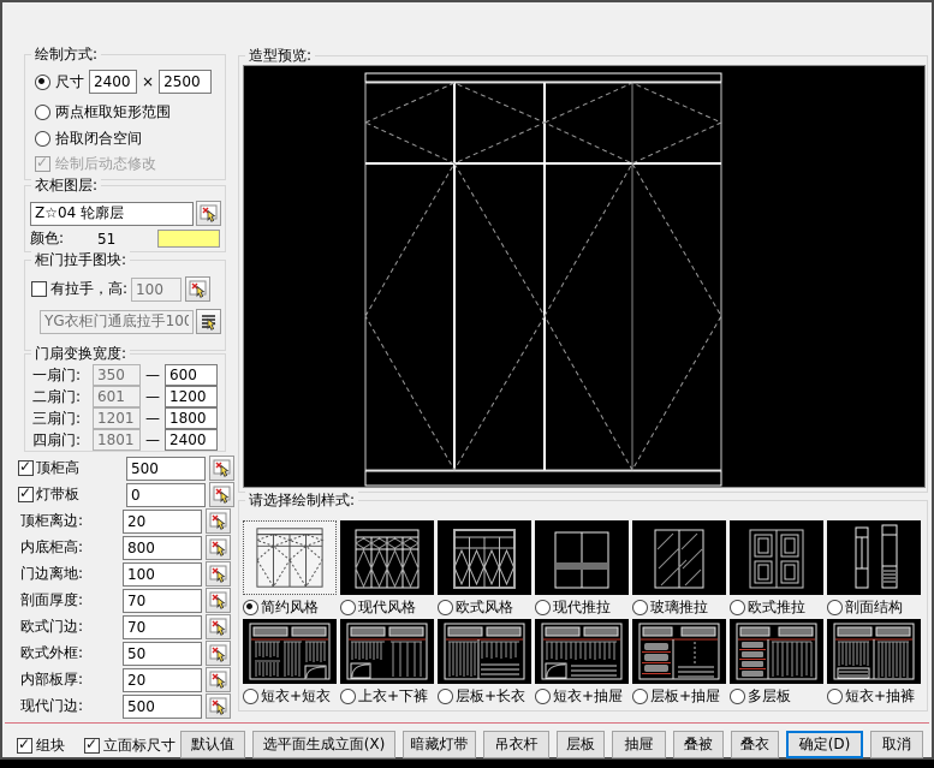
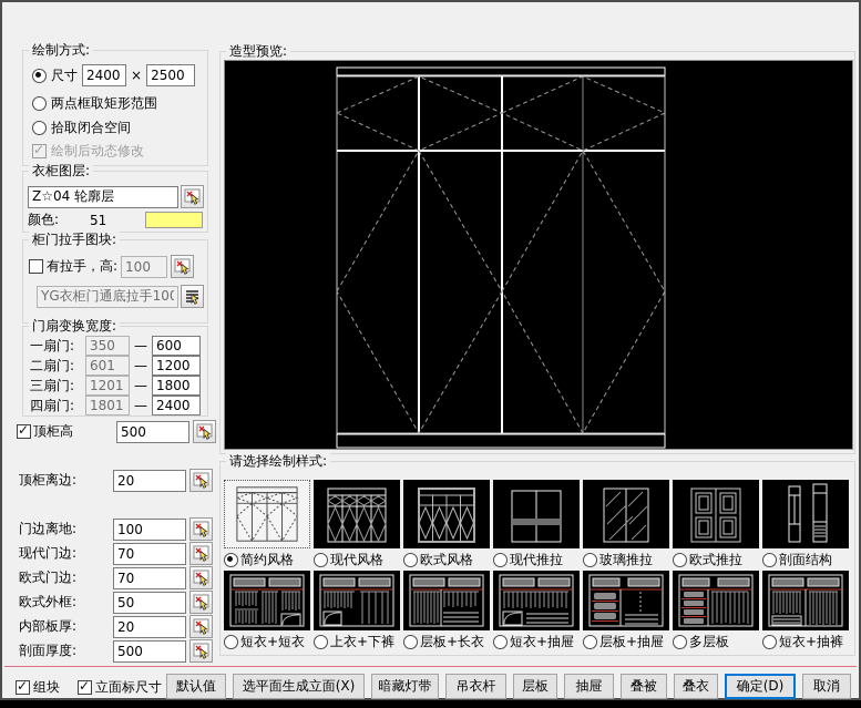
  绘制方式:
  尺寸
  2400
  ×
  2500
  两点框取矩形范围
  拾取闭合空间
  绘制后动态修改
  衣柜图层:
  Z☆04 轮廓层
  颜色:
  51
  柜门拉手图块:
  有拉手，高:
  100
  YG衣柜门通底拉手100
  门扇变换宽度:
  一扇门:
  350
  —
  600
  二扇门:
  601
  —
  1200
  三扇门:
  1201
  —
  1800
  四扇门:
  1801
  —
  2400
  顶柜高
  500
- 灯带板
- 0
  顶柜离边:
  20
- 内底柜高:
- 800
  门边离地:
  100
- 剖面厚度:
+ 现代门边:
  70
  欧式门边:
  70
  欧式外框:
  50
  内部板厚:
  20
- 现代门边:
+ 剖面厚度:
  500
  造型预览:
  请选择绘制样式:
  简约风格
  现代风格
  欧式风格
  现代推拉
  玻璃推拉
  欧式推拉
  剖面结构
  短衣+短衣
  上衣+下裤
  层板+长衣
  短衣+抽屉
  层板+抽屉
  多层板
  短衣+抽裤
  组块
  立面标尺寸
  默认值
  选平面生成立面(X)
  暗藏灯带
  吊衣杆
  层板
  抽屉
  叠被
  叠衣
  确定(D)
  取消
